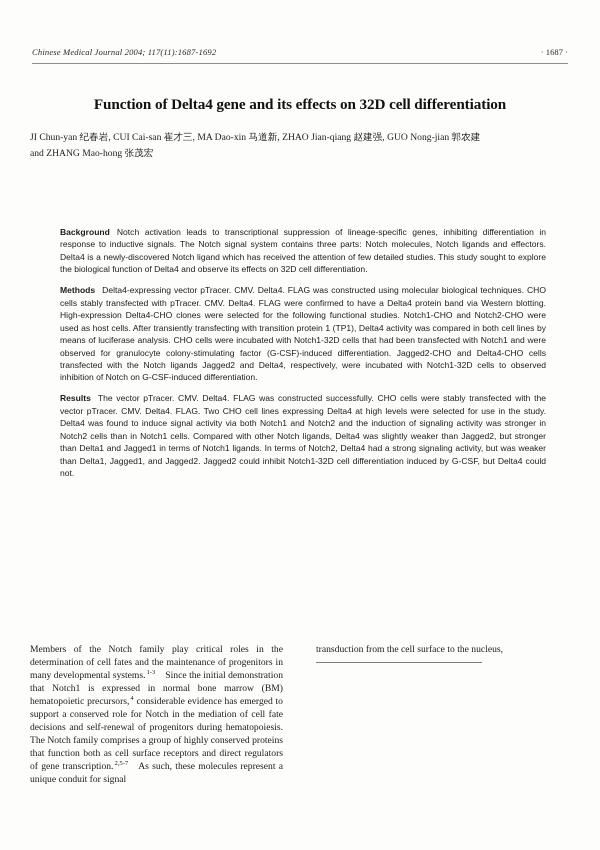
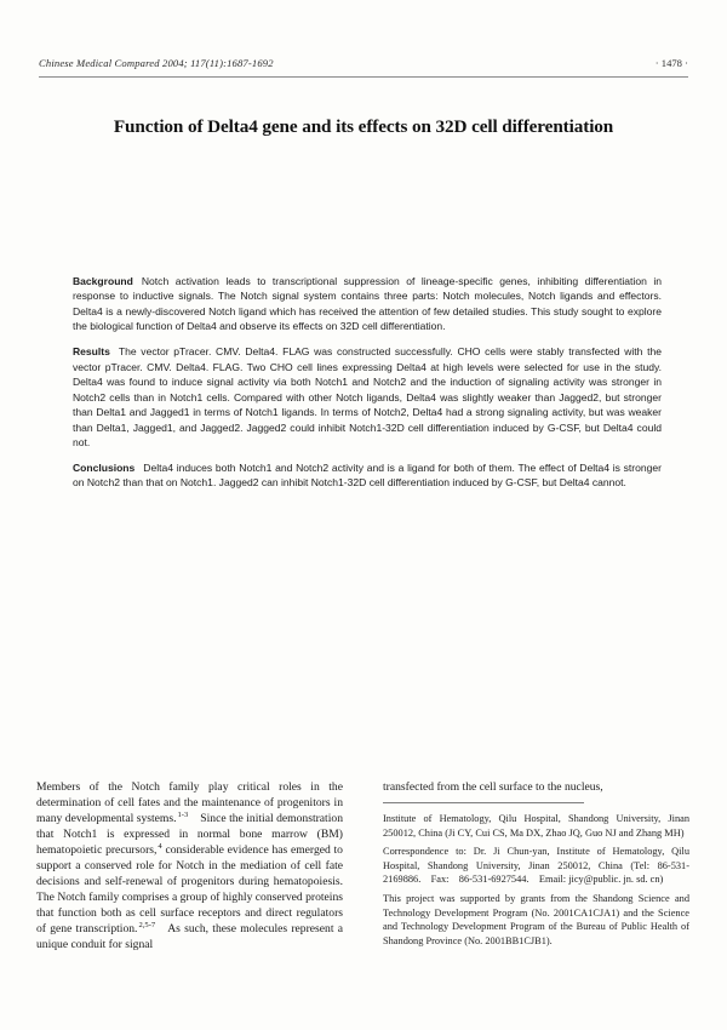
- Chinese Medical Journal 2004; 117(11):1687-1692
+ Chinese Medical Compared 2004; 117(11):1687-1692
- · 1687 ·
+ · 1478 ·
  Function of Delta4 gene and its effects on 32D cell differentiation
- JI Chun-yan 纪春岩, CUI Cai-san 崔才三, MA Dao-xin 马道新, ZHAO Jian-qiang 赵建强, GUO Nong-jian 郭农建
- and ZHANG Mao-hong 张茂宏
  Background Notch activation leads to transcriptional suppression of lineage-specific genes, inhibiting differentiation in response to inductive signals. The Notch signal system contains three parts: Notch molecules, Notch ligands and effectors. Delta4 is a newly-discovered Notch ligand which has received the attention of few detailed studies. This study sought to explore the biological function of Delta4 and observe its effects on 32D cell differentiation.
- Methods Delta4-expressing vector pTracer. CMV. Delta4. FLAG was constructed using molecular biological techniques. CHO cells stably transfected with pTracer. CMV. Delta4. FLAG were confirmed to have a Delta4 protein band via Western blotting. High-expression Delta4-CHO clones were selected for the following functional studies. Notch1-CHO and Notch2-CHO were used as host cells. After transiently transfecting with transition protein 1 (TP1), Delta4 activity was compared in both cell lines by means of luciferase analysis. CHO cells were incubated with Notch1-32D cells that had been transfected with Notch1 and were observed for granulocyte colony-stimulating factor (G-CSF)-induced differentiation. Jagged2-CHO and Delta4-CHO cells transfected with the Notch ligands Jagged2 and Delta4, respectively, were incubated with Notch1-32D cells to observed inhibition of Notch on G-CSF-induced differentiation.
  Results The vector pTracer. CMV. Delta4. FLAG was constructed successfully. CHO cells were stably transfected with the vector pTracer. CMV. Delta4. FLAG. Two CHO cell lines expressing Delta4 at high levels were selected for use in the study. Delta4 was found to induce signal activity via both Notch1 and Notch2 and the induction of signaling activity was stronger in Notch2 cells than in Notch1 cells. Compared with other Notch ligands, Delta4 was slightly weaker than Jagged2, but stronger than Delta1 and Jagged1 in terms of Notch1 ligands. In terms of Notch2, Delta4 had a strong signaling activity, but was weaker than Delta1, Jagged1, and Jagged2. Jagged2 could inhibit Notch1-32D cell differentiation induced by G-CSF, but Delta4 could not.
+ Conclusions Delta4 induces both Notch1 and Notch2 activity and is a ligand for both of them. The effect of Delta4 is stronger on Notch2 than that on Notch1. Jagged2 can inhibit Notch1-32D cell differentiation induced by G-CSF, but Delta4 cannot.
  Members of the Notch family play critical roles in the determination of cell fates and the maintenance of progenitors in many developmental systems. Since the initial demonstration that Notch1 is expressed in normal bone marrow (BM) hematopoietic precursors, considerable evidence has emerged to support a conserved role for Notch in the mediation of cell fate decisions and self-renewal of progenitors during hematopoiesis. The Notch family comprises a group of highly conserved proteins that function both as cell surface receptors and direct regulators of gene transcription. As such, these molecules represent a unique conduit for signal
- transduction from the cell surface to the nucleus,
+ transfected from the cell surface to the nucleus,
+ Institute of Hematology, Qilu Hospital, Shandong University, Jinan 250012, China (Ji CY, Cui CS, Ma DX, Zhao JQ, Guo NJ and Zhang MH)
+ Correspondence to: Dr. Ji Chun-yan, Institute of Hematology, Qilu Hospital, Shandong University, Jinan 250012, China (Tel: 86-531-2169886. Fax: 86-531-6927544. Email: jicy@public. jn. sd. cn)
+ This project was supported by grants from the Shandong Science and Technology Development Program (No. 2001CA1CJA1) and the Science and Technology Development Program of the Bureau of Public Health of Shandong Province (No. 2001BB1CJB1).
